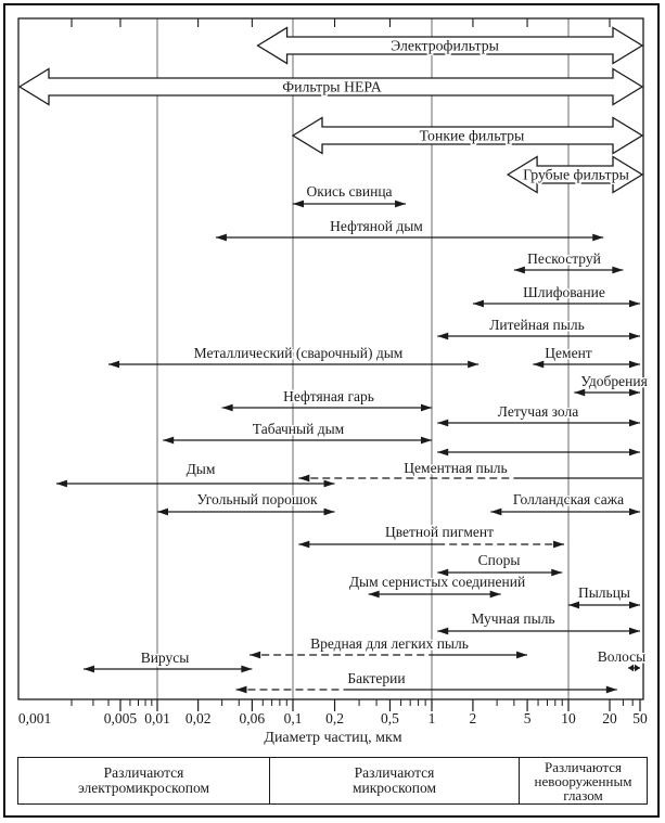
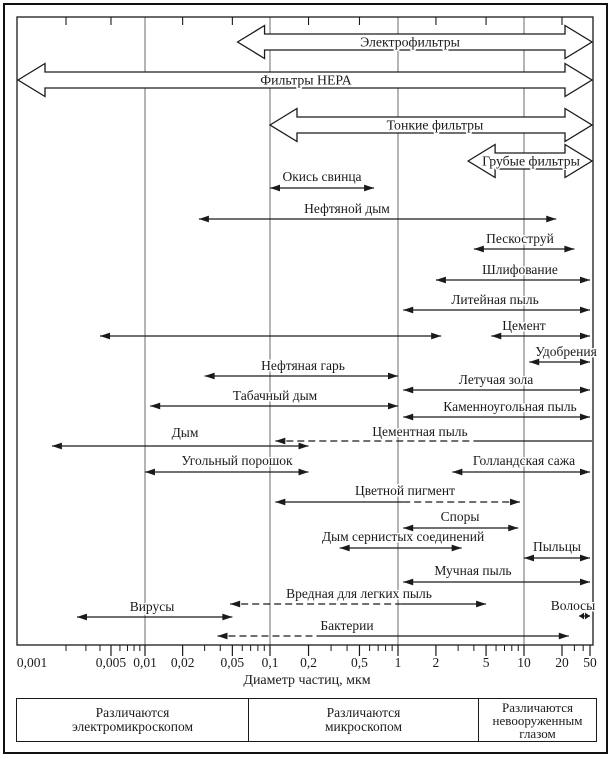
  0,001
  0,005
  0,01
  0,02
- 0,06
+ 0,05
  0,1
  0,2
  0,5
  1
  2
  5
  10
  20
  50
  Диаметр частиц, мкм
  Электрофильтры
  Фильтры HEPA
  Тонкие фильтры
  Грубые фильтры
  Окись свинца
  Нефтяной дым
  Пескоструй
  Шлифование
  Литейная пыль
- Металлический (сварочный) дым
  Цемент
  Удобрения
  Нефтяная гарь
  Летучая зола
  Табачный дым
+ Каменноугольная пыль
  Цементная пыль
  Дым
  Угольный порошок
  Голландская сажа
  Цветной пигмент
  Споры
  Дым сернистых соединений
  Пыльцы
  Мучная пыль
  Вредная для легких пыль
  Вирусы
  Волосы
  Бактерии
  Различаются
  электромикроскопом
  Различаются
  микроскопом
  Различаются
  невооруженным
  глазом
